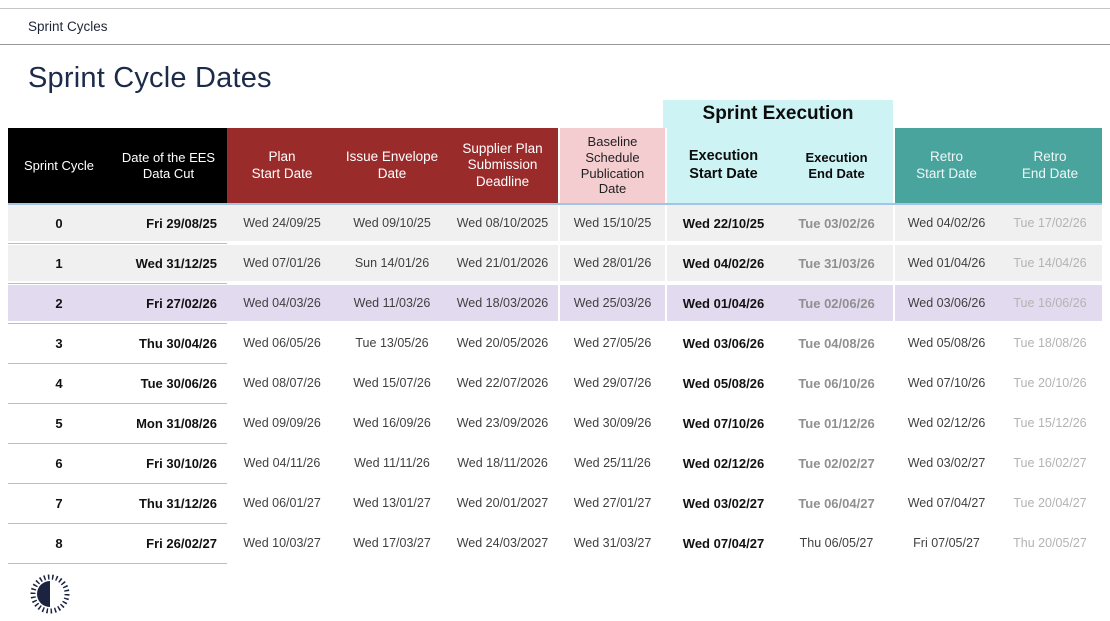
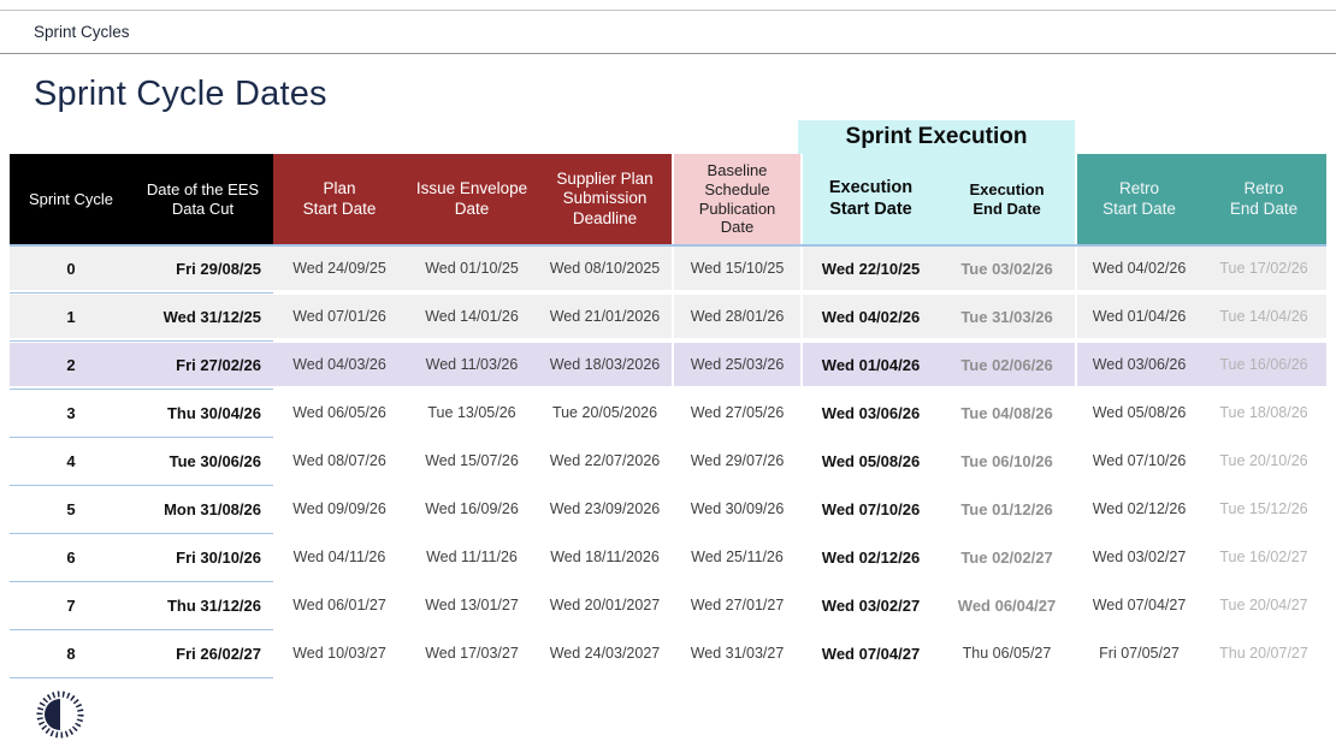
  Sprint Cycles
  Sprint Cycle Dates
  Sprint Execution
  Sprint Cycle
  Date of the EES
  Data Cut
  Plan
  Start Date
  Issue Envelope
  Date
  Supplier Plan
  Submission
  Deadline
  Baseline
  Schedule
  Publication
  Date
  Execution
  Start Date
  Execution
  End Date
  Retro
  Start Date
  Retro
  End Date
  0
  Fri 29/08/25
  Wed 24/09/25
- Wed 09/10/25
+ Wed 01/10/25
  Wed 08/10/2025
  Wed 15/10/25
  Wed 22/10/25
  Tue 03/02/26
  Wed 04/02/26
  Tue 17/02/26
  1
  Wed 31/12/25
  Wed 07/01/26
- Sun 14/01/26
+ Wed 14/01/26
  Wed 21/01/2026
  Wed 28/01/26
  Wed 04/02/26
  Tue 31/03/26
  Wed 01/04/26
  Tue 14/04/26
  2
  Fri 27/02/26
  Wed 04/03/26
  Wed 11/03/26
  Wed 18/03/2026
  Wed 25/03/26
  Wed 01/04/26
  Tue 02/06/26
  Wed 03/06/26
  Tue 16/06/26
  3
  Thu 30/04/26
  Wed 06/05/26
  Tue 13/05/26
- Wed 20/05/2026
+ Tue 20/05/2026
  Wed 27/05/26
  Wed 03/06/26
  Tue 04/08/26
  Wed 05/08/26
  Tue 18/08/26
  4
  Tue 30/06/26
  Wed 08/07/26
  Wed 15/07/26
  Wed 22/07/2026
  Wed 29/07/26
  Wed 05/08/26
  Tue 06/10/26
  Wed 07/10/26
  Tue 20/10/26
  5
  Mon 31/08/26
  Wed 09/09/26
  Wed 16/09/26
  Wed 23/09/2026
  Wed 30/09/26
  Wed 07/10/26
  Tue 01/12/26
  Wed 02/12/26
  Tue 15/12/26
  6
  Fri 30/10/26
  Wed 04/11/26
  Wed 11/11/26
  Wed 18/11/2026
  Wed 25/11/26
  Wed 02/12/26
  Tue 02/02/27
  Wed 03/02/27
  Tue 16/02/27
  7
  Thu 31/12/26
  Wed 06/01/27
  Wed 13/01/27
  Wed 20/01/2027
  Wed 27/01/27
  Wed 03/02/27
- Tue 06/04/27
+ Wed 06/04/27
  Wed 07/04/27
  Tue 20/04/27
  8
  Fri 26/02/27
  Wed 10/03/27
  Wed 17/03/27
  Wed 24/03/2027
  Wed 31/03/27
  Wed 07/04/27
  Thu 06/05/27
  Fri 07/05/27
- Thu 20/05/27
+ Thu 20/07/27
